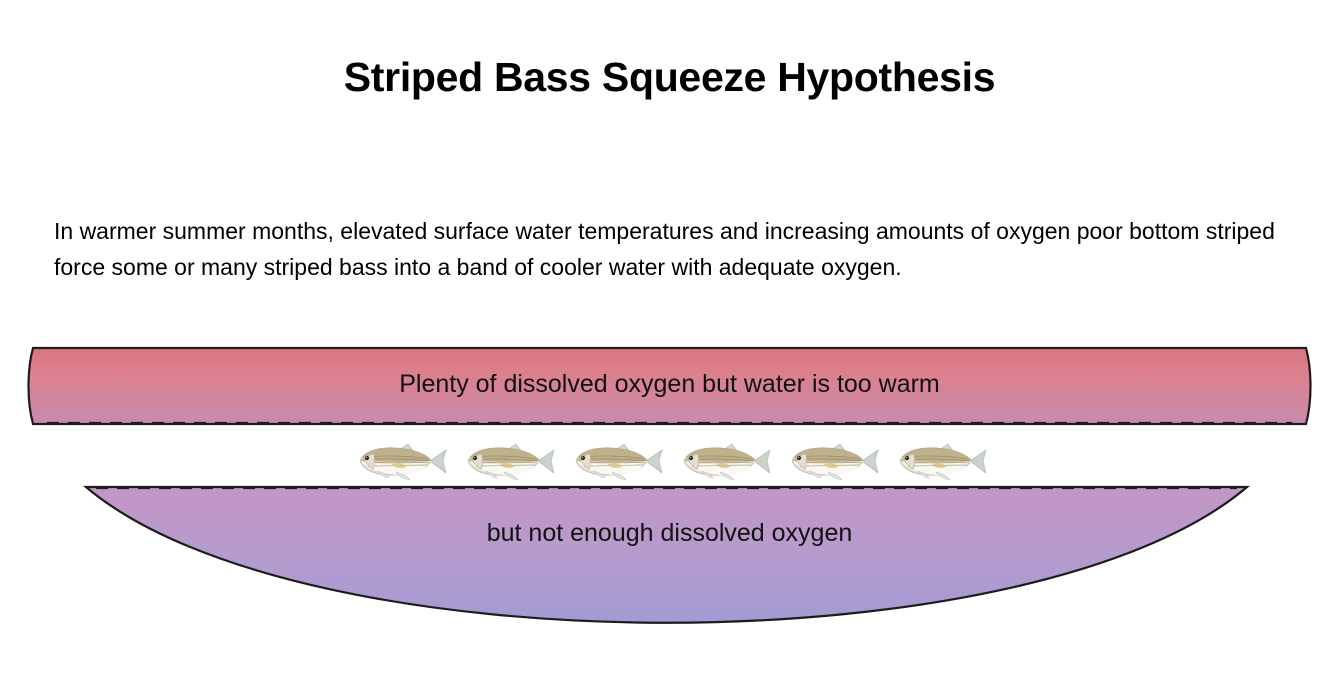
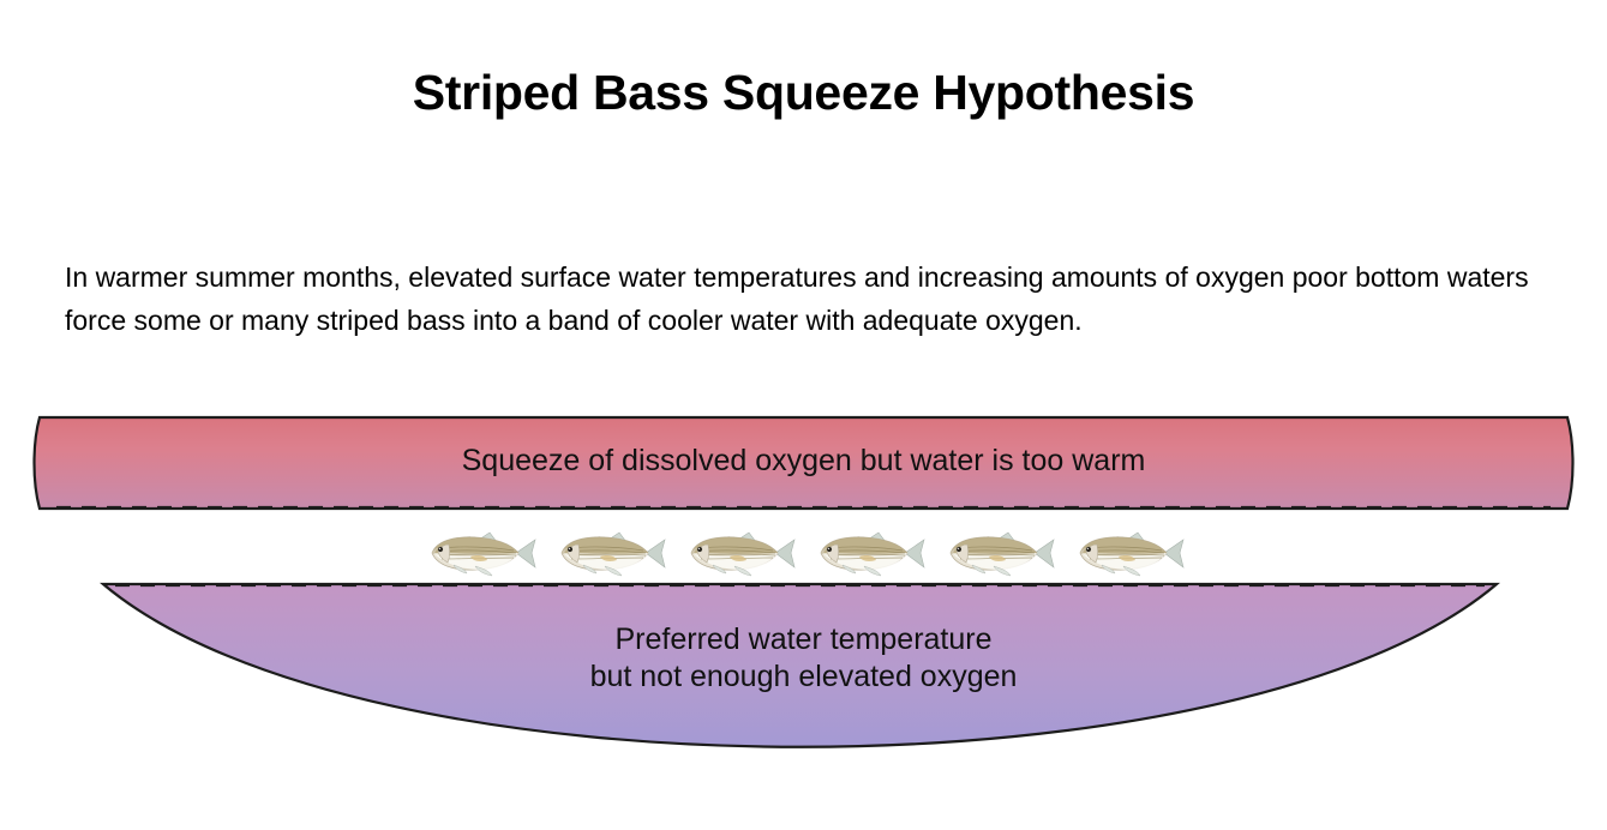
  Striped Bass Squeeze Hypothesis
- In warmer summer months, elevated surface water temperatures and increasing amounts of oxygen poor bottom striped force some or many striped bass into a band of cooler water with adequate oxygen.
+ In warmer summer months, elevated surface water temperatures and increasing amounts of oxygen poor bottom waters force some or many striped bass into a band of cooler water with adequate oxygen.
- Plenty of dissolved oxygen but water is too warm
+ Squeeze of dissolved oxygen but water is too warm
+ Preferred water temperature
- but not enough dissolved oxygen
+ but not enough elevated oxygen
